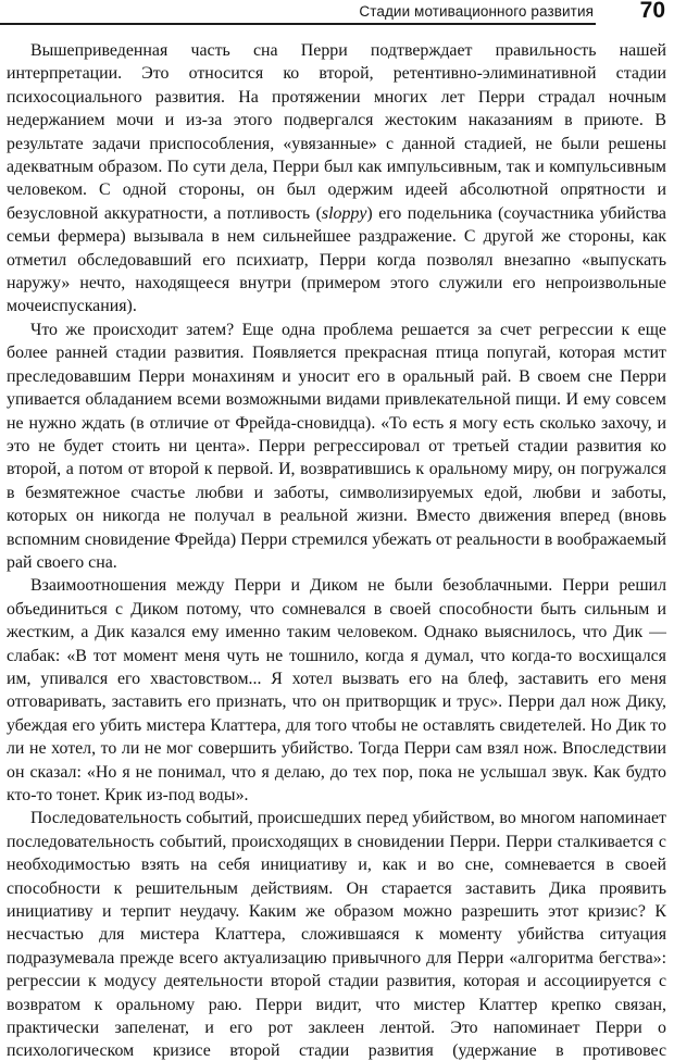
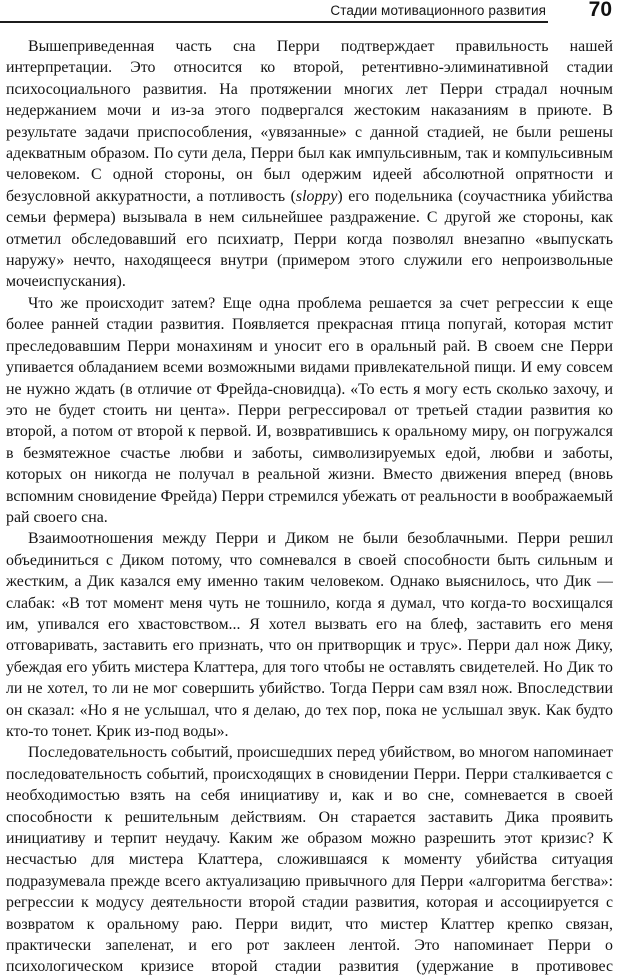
  Стадии мотивационного развития
  70
  Вышеприведенная часть сна Перри подтверждает правильность нашей интерпретации. Это относится ко второй, ретентивно-элиминативной стадии психосоциального развития. На протяжении многих лет Перри страдал ночным недержанием мочи и из-за этого подвергался жестоким наказаниям в приюте. В результате задачи приспособления, «увязанные» с данной стадией, не были решены адекватным образом. По сути дела, Перри был как импульсивным, так и компульсивным человеком. С одной стороны, он был одержим идеей абсолютной опрятности и безусловной аккуратности, а потливость (sloppy) его подельника (соучастника убийства семьи фермера) вызывала в нем сильнейшее раздражение. С другой же стороны, как отметил обследовавший его психиатр, Перри когда позволял внезапно «выпускать наружу» нечто, находящееся внутри (примером этого служили его непроизвольные мочеиспускания).
  Что же происходит затем? Еще одна проблема решается за счет регрессии к еще более ранней стадии развития. Появляется прекрасная птица попугай, которая мстит преследовавшим Перри монахиням и уносит его в оральный рай. В своем сне Перри упивается обладанием всеми возможными видами привлекательной пищи. И ему совсем не нужно ждать (в отличие от Фрейда-сновидца). «То есть я могу есть сколько захочу, и это не будет стоить ни цента». Перри регрессировал от третьей стадии развития ко второй, а потом от второй к первой. И, возвратившись к оральному миру, он погружался в безмятежное счастье любви и заботы, символизируемых едой, любви и заботы, которых он никогда не получал в реальной жизни. Вместо движения вперед (вновь вспомним сновидение Фрейда) Перри стремился убежать от реальности в воображаемый рай своего сна.
- Взаимоотношения между Перри и Диком не были безоблачными. Перри решил объединиться с Диком потому, что сомневался в своей способности быть сильным и жестким, а Дик казался ему именно таким человеком. Однако выяснилось, что Дик — слабак: «В тот момент меня чуть не тошнило, когда я думал, что когда-то восхищался им, упивался его хвастовством... Я хотел вызвать его на блеф, заставить его меня отговаривать, заставить его признать, что он притворщик и трус». Перри дал нож Дику, убеждая его убить мистера Клаттера, для того чтобы не оставлять свидетелей. Но Дик то ли не хотел, то ли не мог совершить убийство. Тогда Перри сам взял нож. Впоследствии он сказал: «Но я не понимал, что я делаю, до тех пор, пока не услышал звук. Как будто кто-то тонет. Крик из-под воды».
+ Взаимоотношения между Перри и Диком не были безоблачными. Перри решил объединиться с Диком потому, что сомневался в своей способности быть сильным и жестким, а Дик казался ему именно таким человеком. Однако выяснилось, что Дик — слабак: «В тот момент меня чуть не тошнило, когда я думал, что когда-то восхищался им, упивался его хвастовством... Я хотел вызвать его на блеф, заставить его меня отговаривать, заставить его признать, что он притворщик и трус». Перри дал нож Дику, убеждая его убить мистера Клаттера, для того чтобы не оставлять свидетелей. Но Дик то ли не хотел, то ли не мог совершить убийство. Тогда Перри сам взял нож. Впоследствии он сказал: «Но я не услышал, что я делаю, до тех пор, пока не услышал звук. Как будто кто-то тонет. Крик из-под воды».
  Последовательность событий, происшедших перед убийством, во многом напоминает последовательность событий, происходящих в сновидении Перри. Перри сталкивается с необходимостью взять на себя инициативу и, как и во сне, сомневается в своей способности к решительным действиям. Он старается заставить Дика проявить инициативу и терпит неудачу. Каким же образом можно разрешить этот кризис? К несчастью для мистера Клаттера, сложившаяся к моменту убийства ситуация подразумевала прежде всего актуализацию привычного для Перри «алгоритма бегства»: регрессии к модусу деятельности второй стадии развития, которая и ассоциируется с возвратом к оральному раю. Перри видит, что мистер Клаттер крепко связан, практически запеленат, и его рот заклеен лентой. Это напоминает Перри о психологическом кризисе второй стадии развития (удержание в противовес
